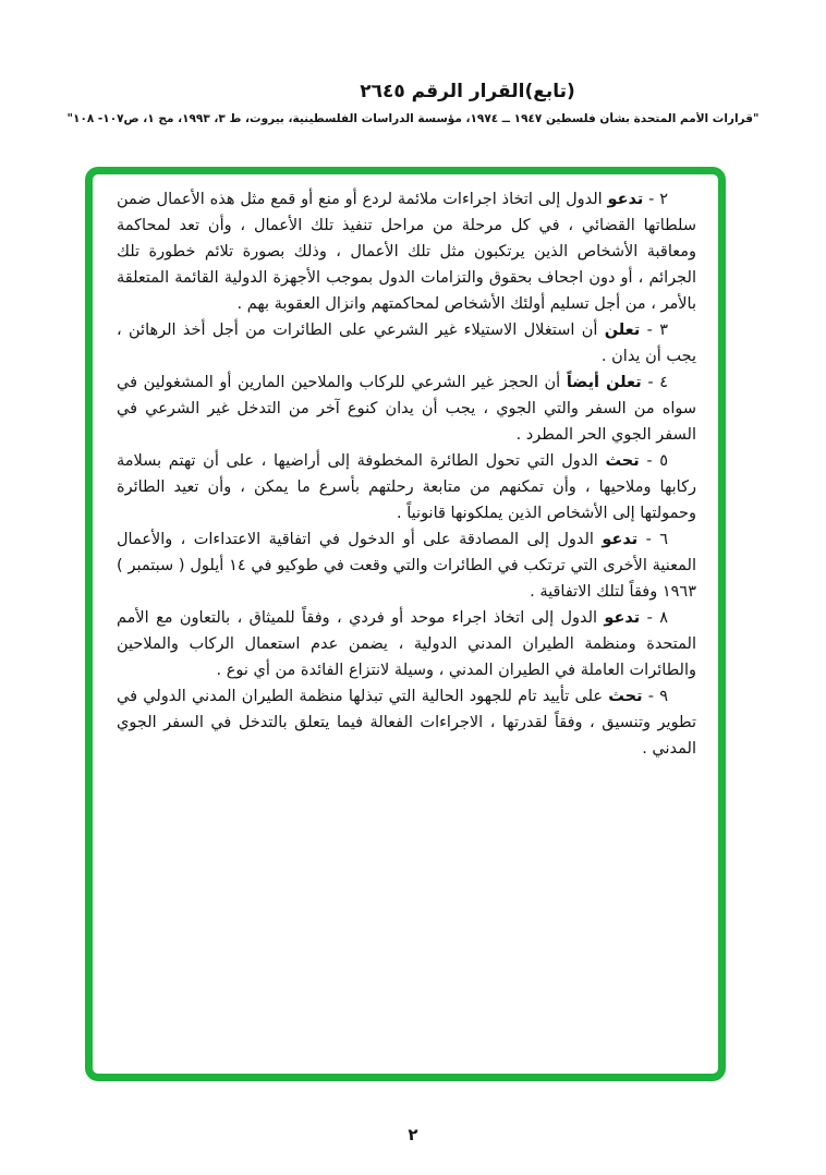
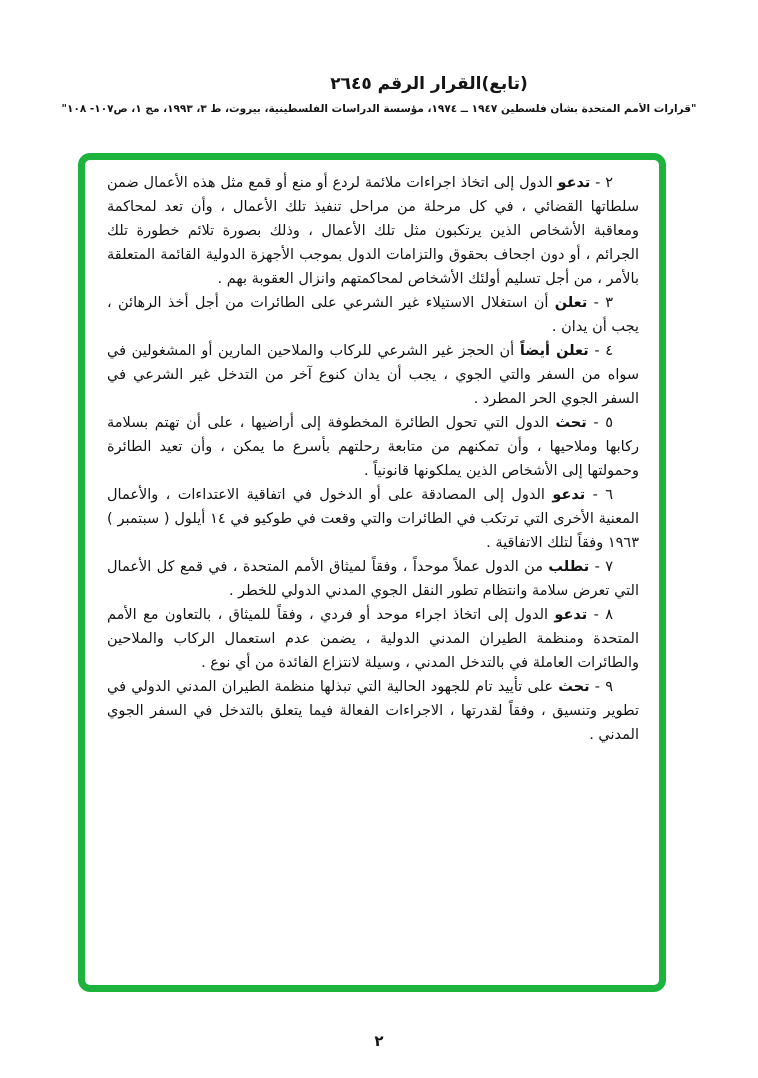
  (تابع)القرار الرقم ٢٦٤٥
  "قرارات الأمم المتحدة بشأن فلسطين ١٩٤٧ ــ ١٩٧٤، مؤسسة الدراسات الفلسطينية، بيروت، ط ٣، ١٩٩٣، مج ١، ص١٠٧- ١٠٨"
  ٢ - تدعو الدول إلى اتخاذ اجراءات ملائمة لردع أو منع أو قمع مثل هذه الأعمال ضمن سلطاتها القضائي ، في كل مرحلة من مراحل تنفيذ تلك الأعمال ، وأن تعد لمحاكمة ومعاقبة الأشخاص الذين يرتكبون مثل تلك الأعمال ، وذلك بصورة تلائم خطورة تلك الجرائم ، أو دون اجحاف بحقوق والتزامات الدول بموجب الأجهزة الدولية القائمة المتعلقة بالأمر ، من أجل تسليم أولئك الأشخاص لمحاكمتهم وانزال العقوبة بهم .
  ٣ - تعلن أن استغلال الاستيلاء غير الشرعي على الطائرات من أجل أخذ الرهائن ، يجب أن يدان .
  ٤ - تعلن أيضاً أن الحجز غير الشرعي للركاب والملاحين المارين أو المشغولين في سواه من السفر والتي الجوي ، يجب أن يدان كنوع آخر من التدخل غير الشرعي في السفر الجوي الحر المطرد .
  ٥ - تحث الدول التي تحول الطائرة المخطوفة إلى أراضيها ، على أن تهتم بسلامة ركابها وملاحيها ، وأن تمكنهم من متابعة رحلتهم بأسرع ما يمكن ، وأن تعيد الطائرة وحمولتها إلى الأشخاص الذين يملكونها قانونياً .
  ٦ - تدعو الدول إلى المصادقة على أو الدخول في اتفاقية الاعتداءات ، والأعمال المعنية الأخرى التي ترتكب في الطائرات والتي وقعت في طوكيو في ١٤ أيلول ( سبتمبر ) ١٩٦٣ وفقاً لتلك الاتفاقية .
+ ٧ - تطلب من الدول عملاً موحداً ، وفقاً لميثاق الأمم المتحدة ، في قمع كل الأعمال التي تعرض سلامة وانتظام تطور النقل الجوي المدني الدولي للخطر .
- ٨ - تدعو الدول إلى اتخاذ اجراء موحد أو فردي ، وفقاً للميثاق ، بالتعاون مع الأمم المتحدة ومنظمة الطيران المدني الدولية ، يضمن عدم استعمال الركاب والملاحين والطائرات العاملة في الطيران المدني ، وسيلة لانتزاع الفائدة من أي نوع .
+ ٨ - تدعو الدول إلى اتخاذ اجراء موحد أو فردي ، وفقاً للميثاق ، بالتعاون مع الأمم المتحدة ومنظمة الطيران المدني الدولية ، يضمن عدم استعمال الركاب والملاحين والطائرات العاملة في بالتدخل المدني ، وسيلة لانتزاع الفائدة من أي نوع .
  ٩ - تحث على تأييد تام للجهود الحالية التي تبذلها منظمة الطيران المدني الدولي في تطوير وتنسيق ، وفقاً لقدرتها ، الاجراءات الفعالة فيما يتعلق بالتدخل في السفر الجوي المدني .
  ٢
